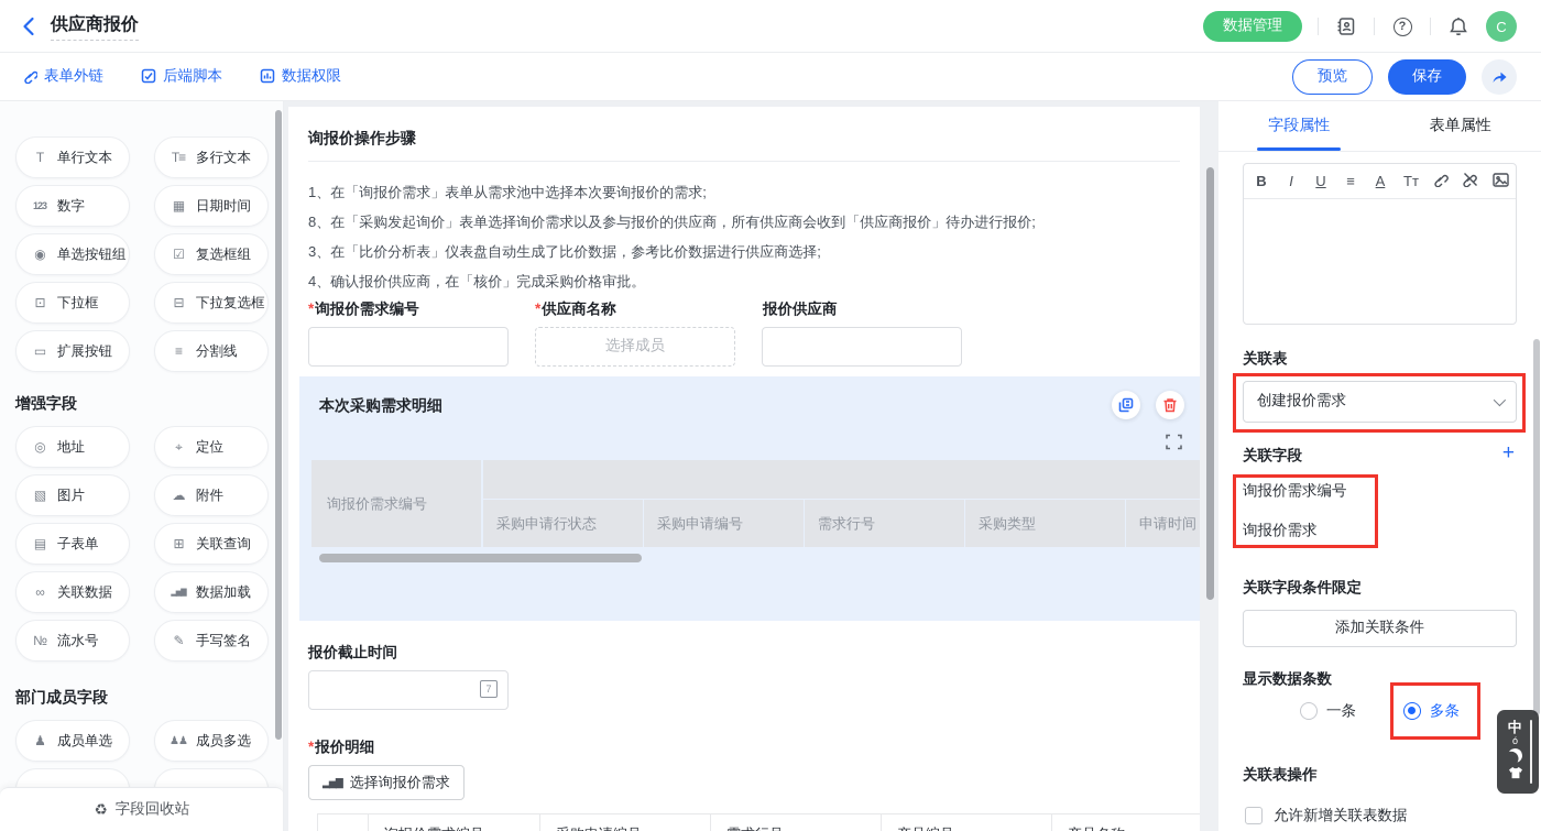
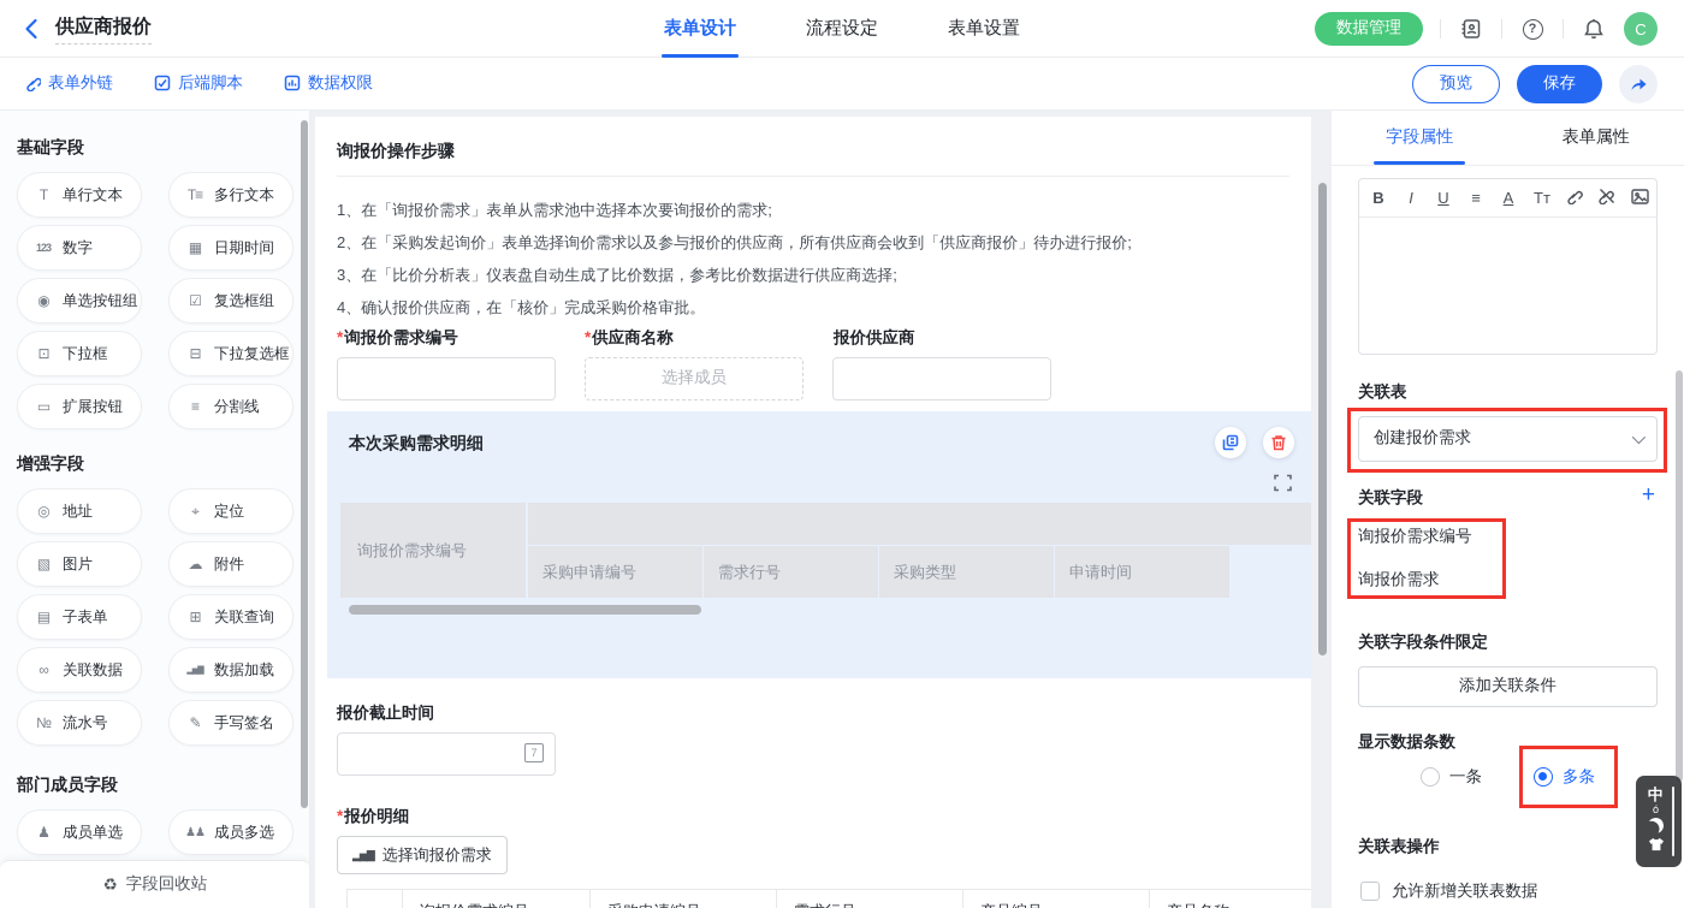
  供应商报价
+ 表单设计
+ 流程设定
+ 表单设置
  数据管理
  ?
  C
  表单外链
  后端脚本
  数据权限
  预览
  保存
+ 基础字段
  T
  单行文本
  T≡
  多行文本
  123
  数字
  ▦
  日期时间
  ◉
  单选按钮组
  ☑
  复选框组
  ⊡
  下拉框
  ⊟
  下拉复选框
  ▭
  扩展按钮
  ≡
  分割线
  增强字段
  ◎
  地址
  ⌖
  定位
  ▧
  图片
  ☁
  附件
  ▤
  子表单
  ⊞
  关联查询
  ∞
  关联数据
  数据加载
  №
  流水号
  ✎
  手写签名
  部门成员字段
  ♟
  成员单选
  ♟♟
  成员多选
  ♻
  字段回收站
  询报价操作步骤
  1、在「询报价需求」表单从需求池中选择本次要询报价的需求;
- 8、在「采购发起询价」表单选择询价需求以及参与报价的供应商，所有供应商会收到「供应商报价」待办进行报价;
+ 2、在「采购发起询价」表单选择询价需求以及参与报价的供应商，所有供应商会收到「供应商报价」待办进行报价;
  3、在「比价分析表」仪表盘自动生成了比价数据，参考比价数据进行供应商选择;
  4、确认报价供应商，在「核价」完成采购价格审批。
  *询报价需求编号
  *供应商名称
  选择成员
  报价供应商
  本次采购需求明细
  询报价需求编号
- 采购申请行状态
  采购申请编号
  需求行号
  采购类型
  申请时间
  报价截止时间
  7
  *报价明细
  ▂▅▇
  选择询报价需求
  字段属性
  表单属性
  B
  I
  U
  ≡
  A
  Tт
  关联表
  创建报价需求
  关联字段
  +
  询报价需求编号
  询报价需求
  关联字段条件限定
  添加关联条件
  显示数据条数
  一条
  多条
  关联表操作
  允许新增关联表数据
  中
  ó
